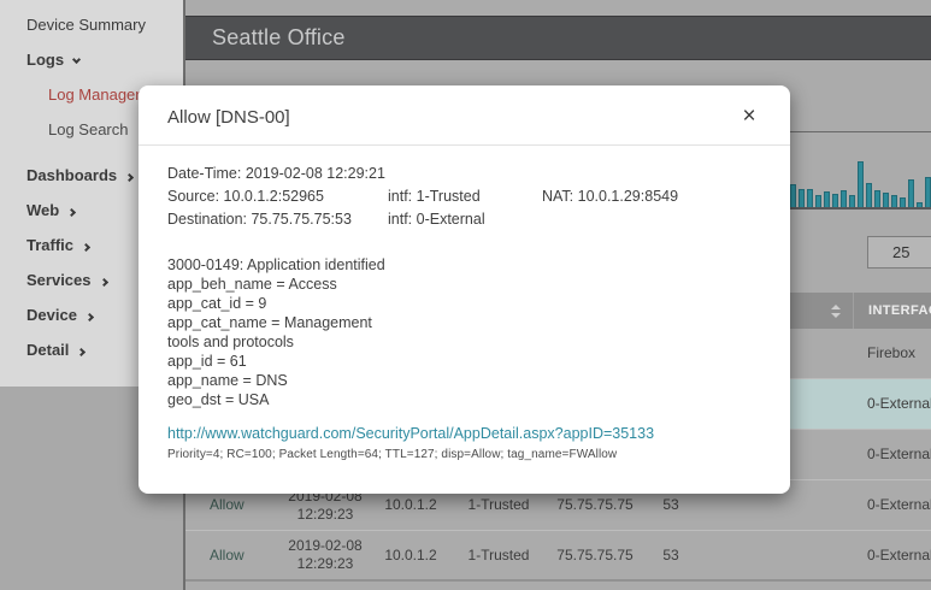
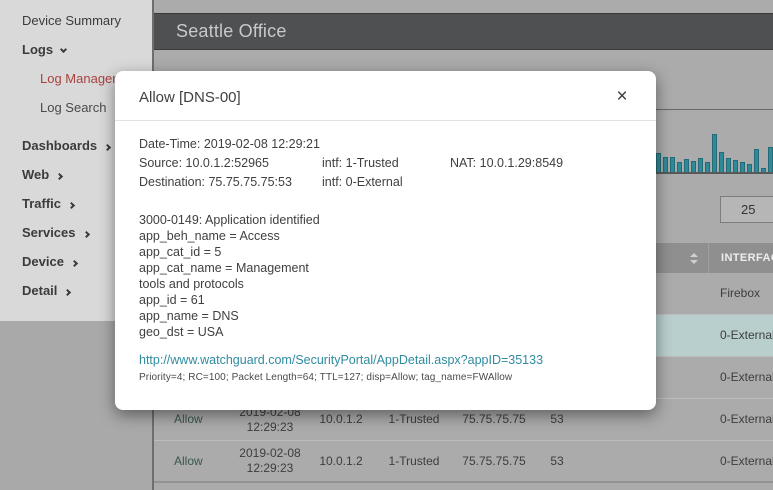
  Device Summary
  Logs
  Log Manage
  Log Search
  Dashboards
  Web
  Traffic
  Services
  Device
  Detail
  Seattle Office
  25
  INTERFA
  Firebox
  0-Externa
  0-Externa
  Allow
  2019-02-08 12:29:23
  10.0.1.2
  1-Trusted
  75.75.75.75
  53
  0-Externa
  Allow
  2019-02-08 12:29:23
  10.0.1.2
  1-Trusted
  75.75.75.75
  53
  0-Externa
  Allow [DNS-00]
  Date-Time: 2019-02-08 12:29:21
  Source: 10.0.1.2:52965
  intf: 1-Trusted
  NAT: 10.0.1.29:8549
  Destination: 75.75.75.75:53
  intf: 0-External
  3000-0149: Application identified
  app_beh_name = Access
- app_cat_id = 9
+ app_cat_id = 5
  app_cat_name = Management
  tools and protocols
  app_id = 61
  app_name = DNS
  geo_dst = USA
  http://www.watchguard.com/SecurityPortal/AppDetail.aspx?appID=35133
  Priority=4; RC=100; Packet Length=64; TTL=127; disp=Allow; tag_name=FWAllow
